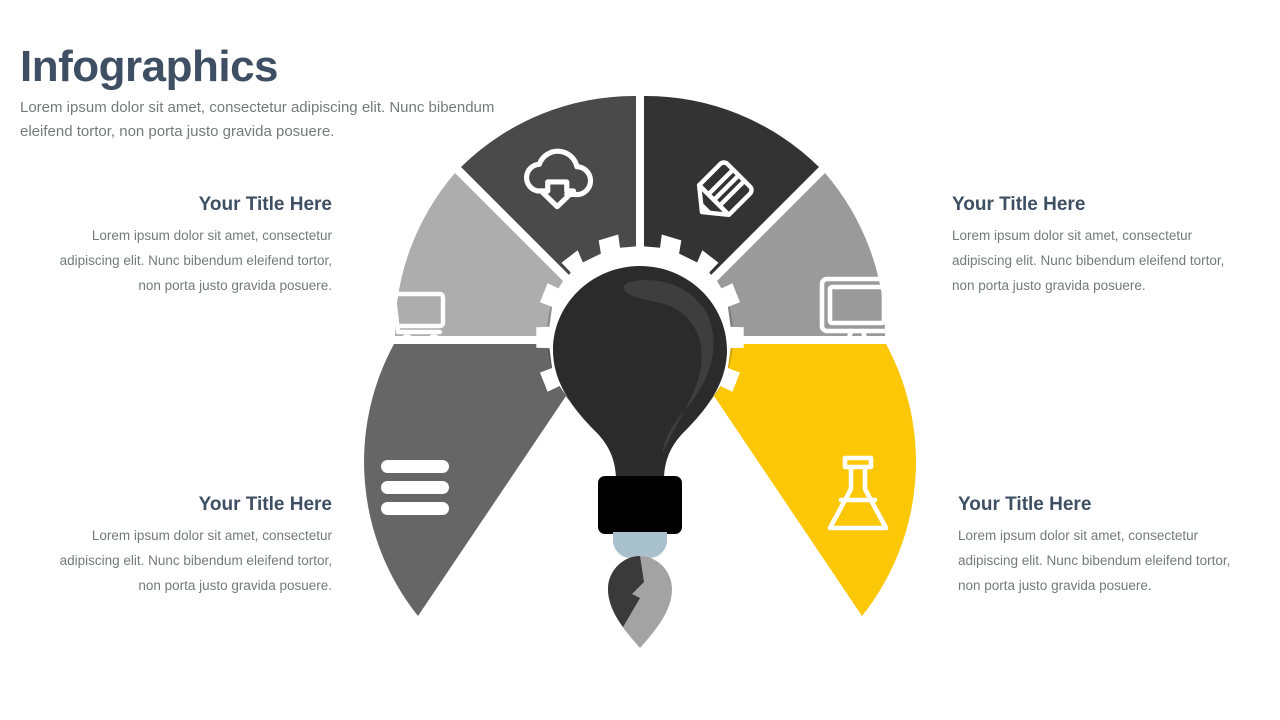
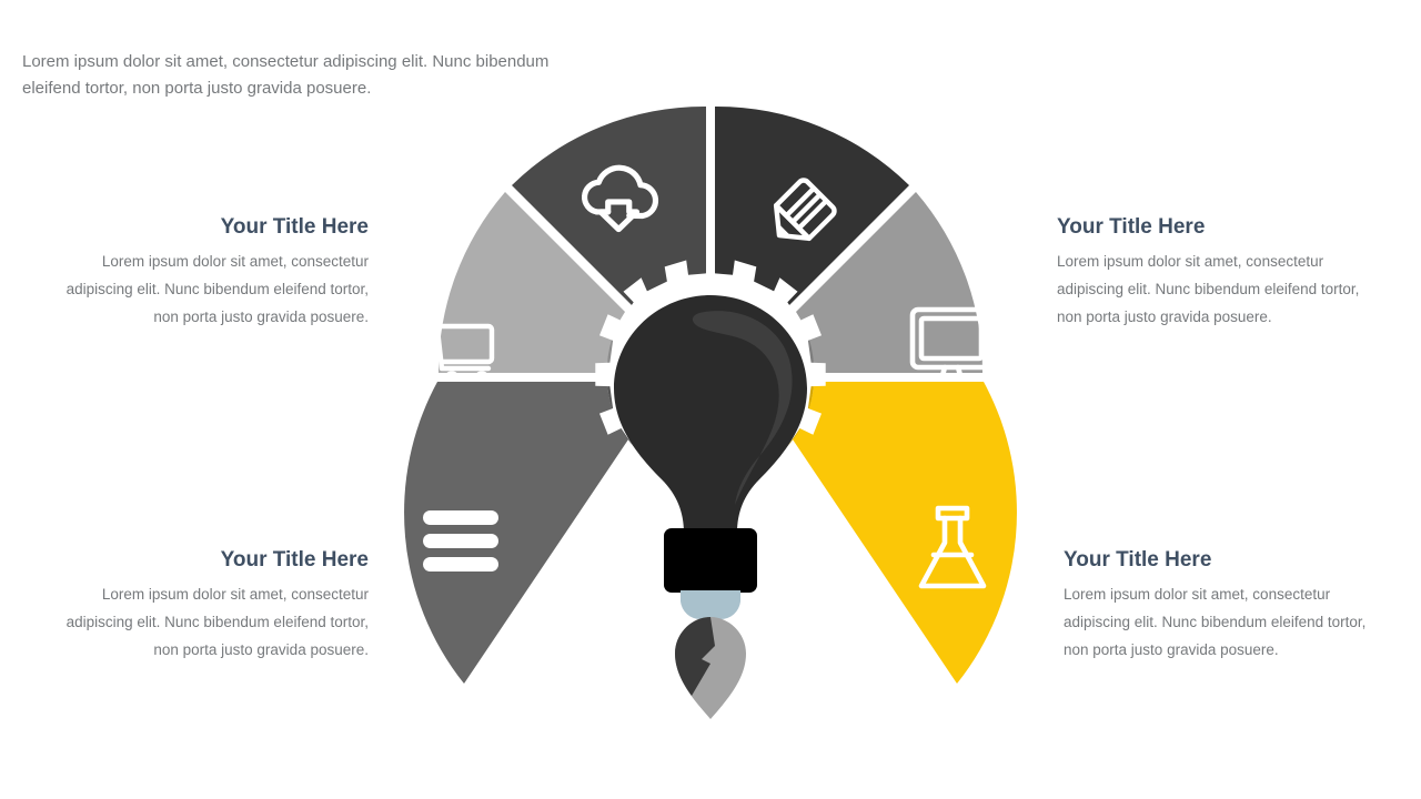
- Infographics
  Lorem ipsum dolor sit amet, consectetur adipiscing elit. Nunc bibendum eleifend tortor, non porta justo gravida posuere.
  Your Title Here
  Lorem ipsum dolor sit amet, consectetur adipiscing elit. Nunc bibendum eleifend tortor, non porta justo gravida posuere.
  Your Title Here
  Lorem ipsum dolor sit amet, consectetur adipiscing elit. Nunc bibendum eleifend tortor, non porta justo gravida posuere.
  Your Title Here
  Lorem ipsum dolor sit amet, consectetur adipiscing elit. Nunc bibendum eleifend tortor, non porta justo gravida posuere.
  Your Title Here
  Lorem ipsum dolor sit amet, consectetur adipiscing elit. Nunc bibendum eleifend tortor, non porta justo gravida posuere.
